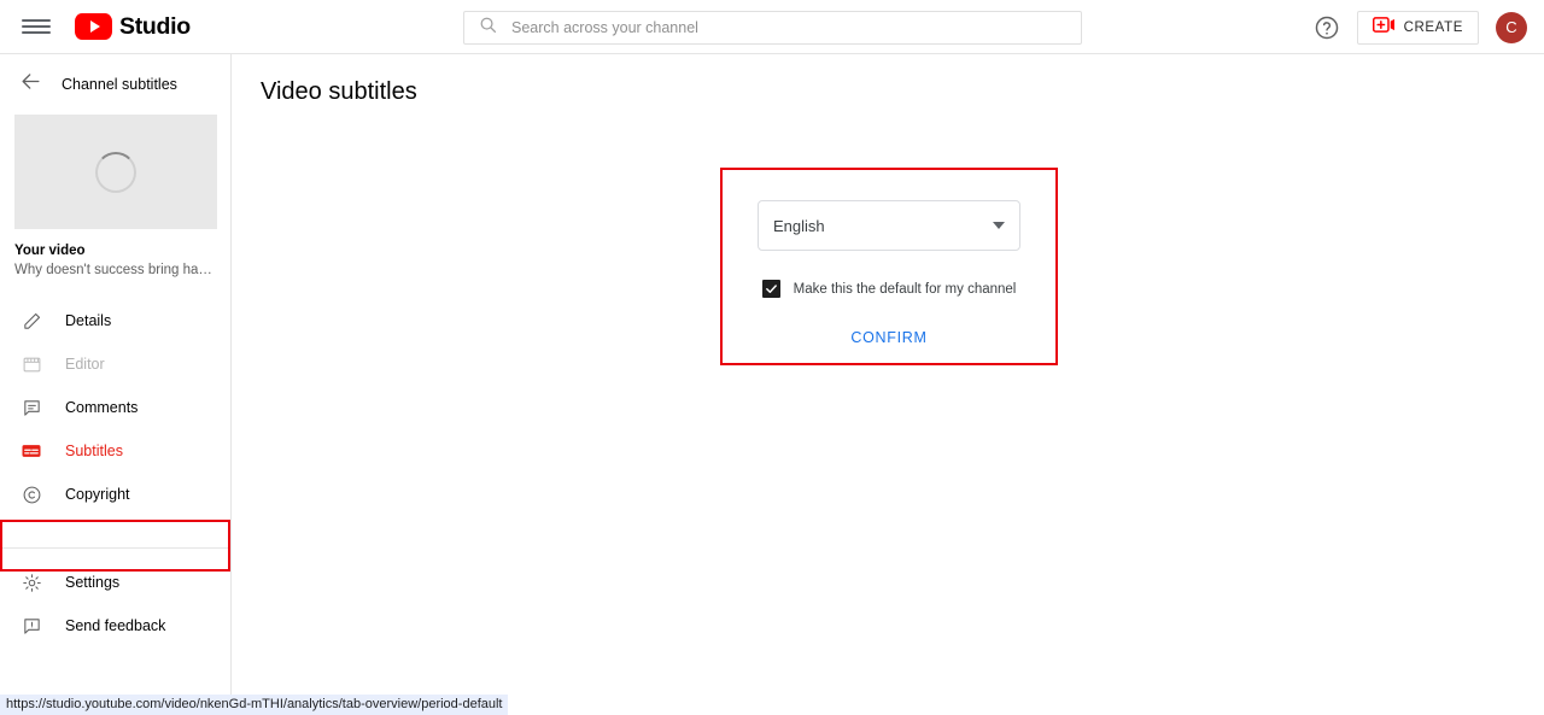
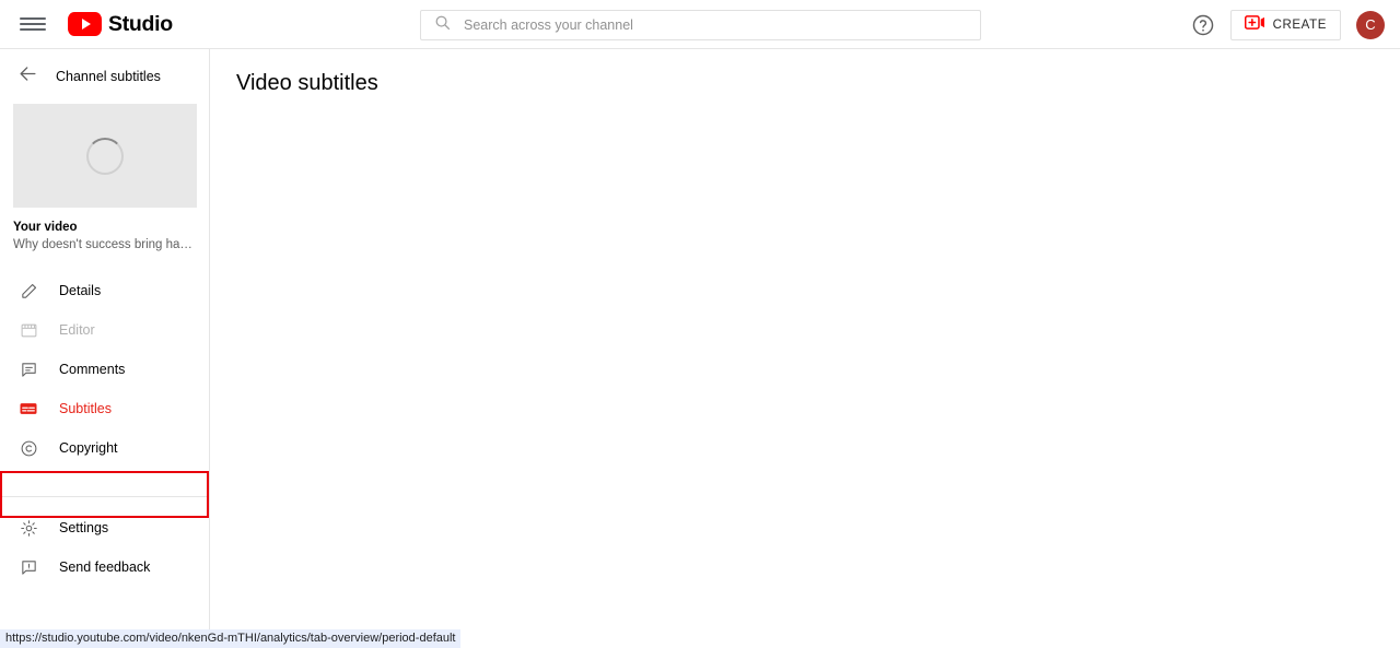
  Studio
  Search across your channel
  CREATE
  C
  Channel subtitles
  Your video
  Why doesn't success bring happi
  Details
  Editor
  Comments
  Subtitles
  Copyright
  Settings
  Send feedback
  Video subtitles
- English
- Make this the default for my channel
- CONFIRM
  https://studio.youtube.com/video/nkenGd-mTHI/analytics/tab-overview/period-default
